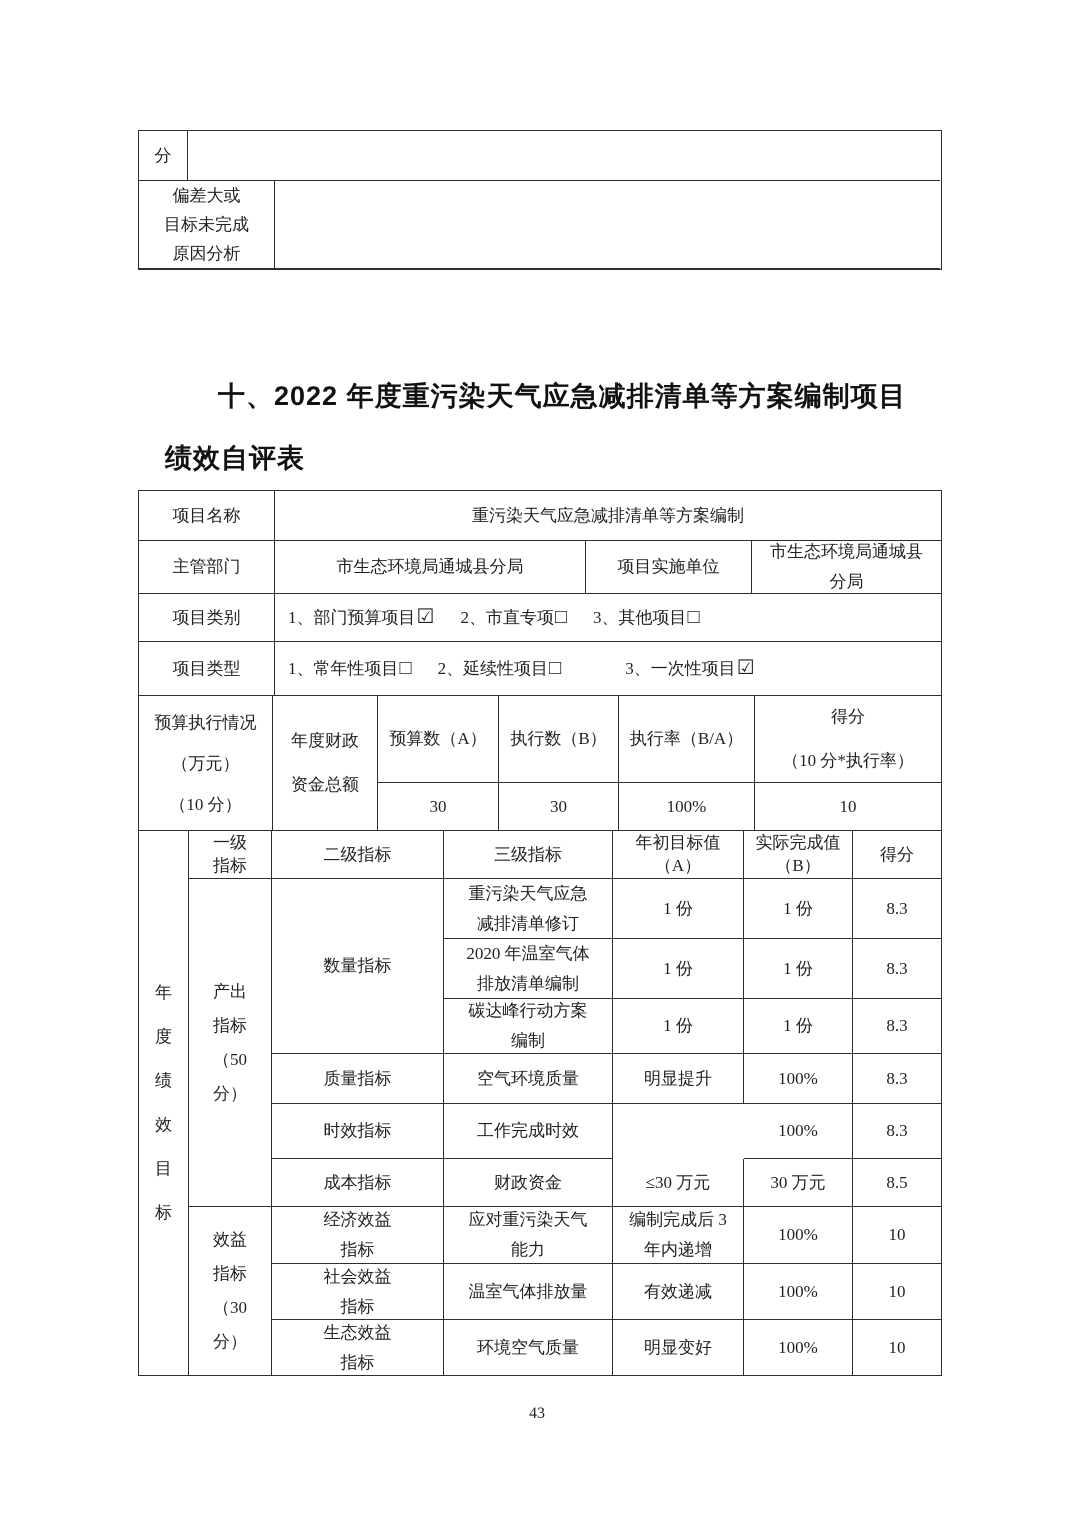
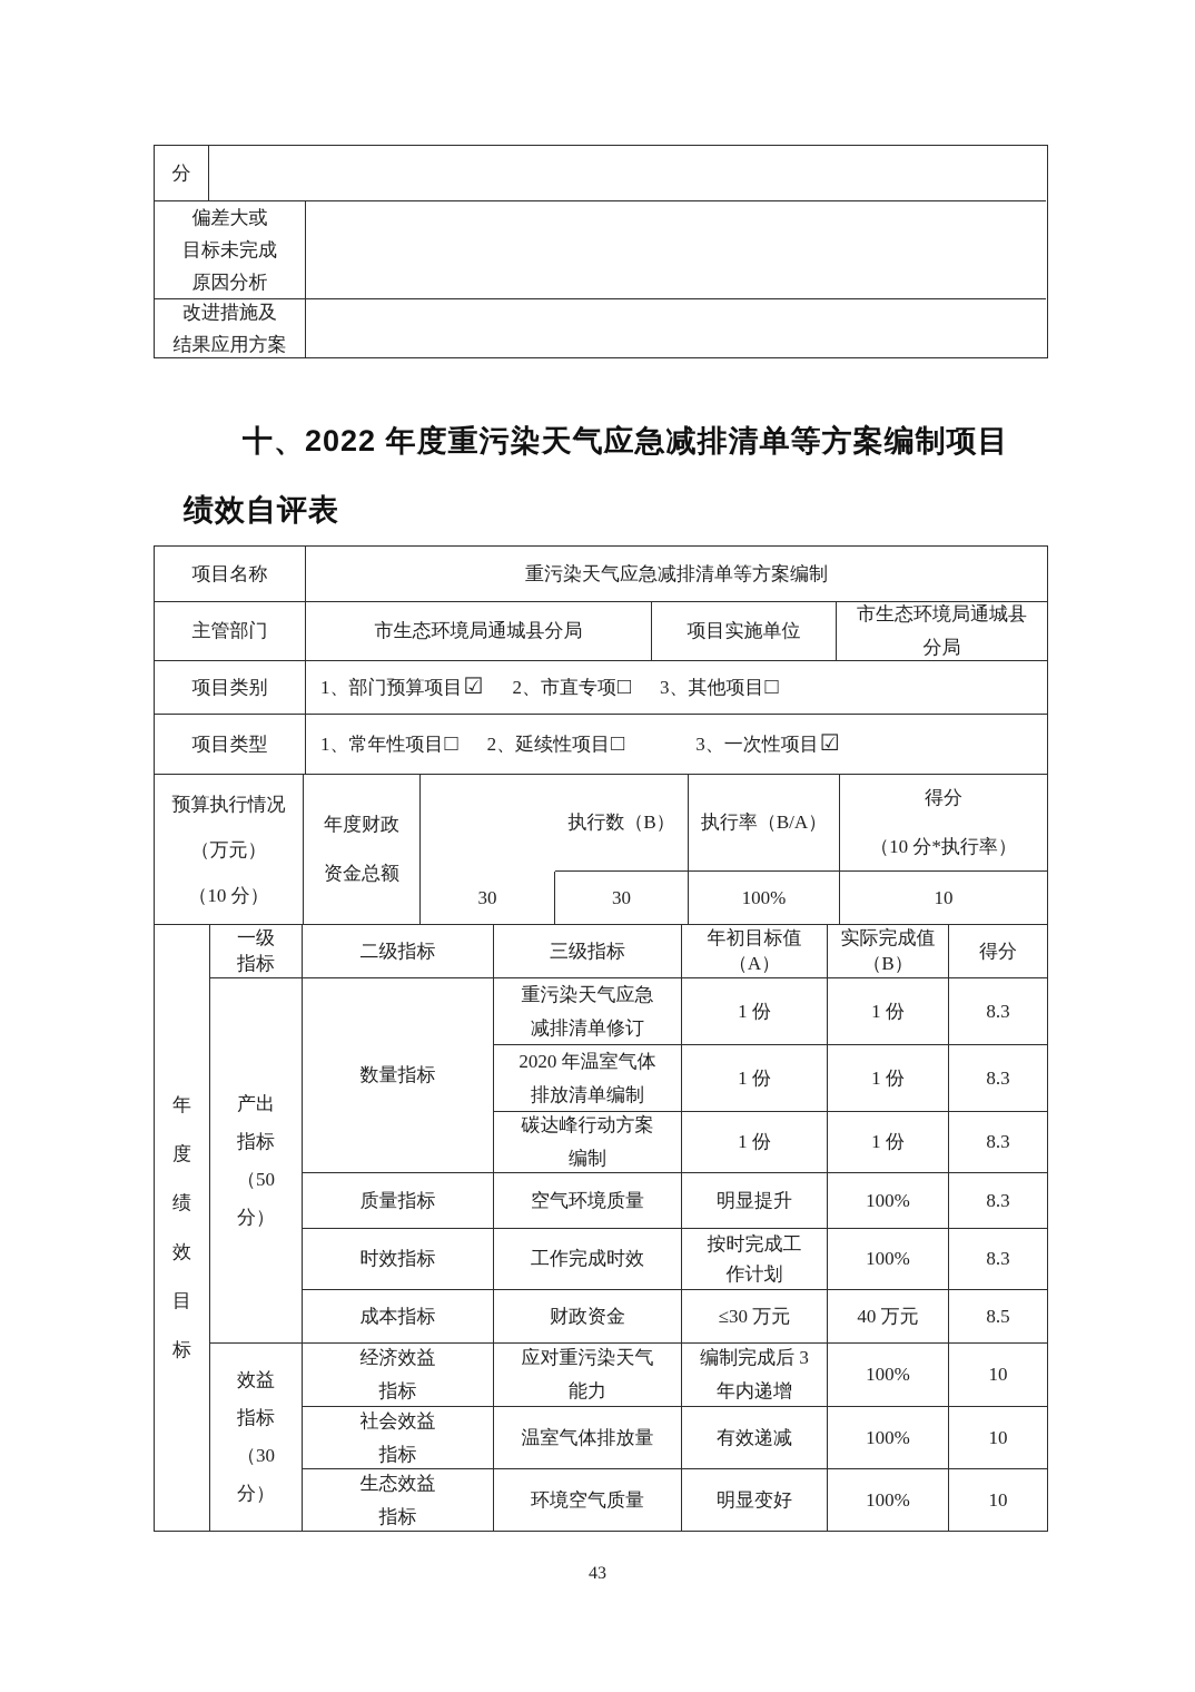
  分
  偏差大或
  目标未完成
  原因分析
+ 改进措施及
+ 结果应用方案
  十、2022 年度重污染天气应急减排清单等方案编制项目
  绩效自评表
  项目名称
  重污染天气应急减排清单等方案编制
  主管部门
  市生态环境局通城县分局
  项目实施单位
  市生态环境局通城县
  分局
  项目类别
  1、部门预算项目
  ☑
  2、市直专项
  □
  3、其他项目
  □
  项目类型
  1、常年性项目
  □
  2、延续性项目
  □
  3、一次性项目
  ☑
  预算执行情况
  （万元）
  （10 分）
  年度财政
  资金总额
- 预算数（A）
  执行数（B）
  执行率（B/A）
  得分
  （10 分*执行率）
  30
  30
  100%
  10
  年
  度
  绩
  效
  目
  标
  一级
  指标
  二级指标
  三级指标
  年初目标值
  （A）
  实际完成值
  （B）
  得分
  产出
  指标
  （50
  分）
  数量指标
  重污染天气应急
  减排清单修订
  1 份
  1 份
  8.3
  2020 年温室气体
  排放清单编制
  1 份
  1 份
  8.3
  碳达峰行动方案
  编制
  1 份
  1 份
  8.3
  质量指标
  空气环境质量
  明显提升
  100%
  8.3
  时效指标
  工作完成时效
+ 按时完成工
+ 作计划
  100%
  8.3
  成本指标
  财政资金
  ≤30 万元
- 30 万元
+ 40 万元
  8.5
  效益
  指标
  （30
  分）
  经济效益
  指标
  应对重污染天气
  能力
  编制完成后 3
  年内递增
  100%
  10
  社会效益
  指标
  温室气体排放量
  有效递减
  100%
  10
  生态效益
  指标
  环境空气质量
  明显变好
  100%
  10
  43
